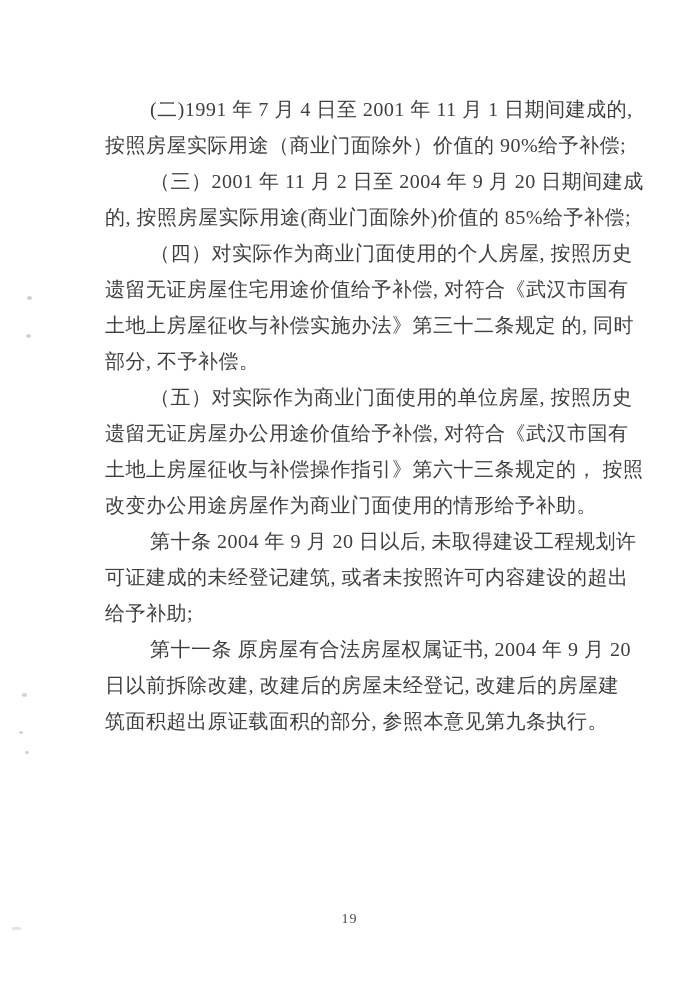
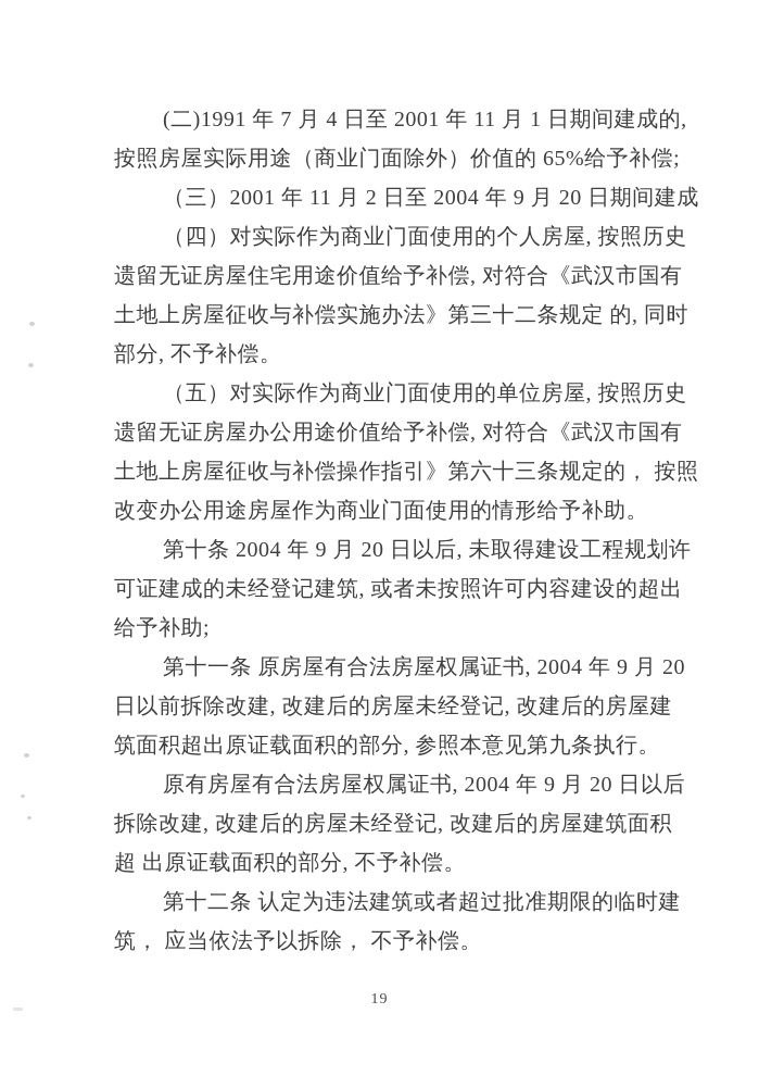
  (二)1991 年 7 月 4 日至 2001 年 11 月 1 日期间建成的,
- 按照房屋实际用途（商业门面除外）价值的 90%给予补偿;
+ 按照房屋实际用途（商业门面除外）价值的 65%给予补偿;
  （三）2001 年 11 月 2 日至 2004 年 9 月 20 日期间建成
- 的, 按照房屋实际用途(商业门面除外)价值的 85%给予补偿;
  （四）对实际作为商业门面使用的个人房屋, 按照历史
  遗留无证房屋住宅用途价值给予补偿, 对符合《武汉市国有
  土地上房屋征收与补偿实施办法》第三十二条规定 的, 同时
  部分, 不予补偿。
  （五）对实际作为商业门面使用的单位房屋, 按照历史
  遗留无证房屋办公用途价值给予补偿, 对符合《武汉市国有
  土地上房屋征收与补偿操作指引》第六十三条规定的， 按照
  改变办公用途房屋作为商业门面使用的情形给予补助。
  第十条 2004 年 9 月 20 日以后, 未取得建设工程规划许
  可证建成的未经登记建筑, 或者未按照许可内容建设的超出
  给予补助;
  第十一条 原房屋有合法房屋权属证书, 2004 年 9 月 20
  日以前拆除改建, 改建后的房屋未经登记, 改建后的房屋建
  筑面积超出原证载面积的部分, 参照本意见第九条执行。
+ 原有房屋有合法房屋权属证书, 2004 年 9 月 20 日以后
+ 拆除改建, 改建后的房屋未经登记, 改建后的房屋建筑面积
+ 超 出原证载面积的部分, 不予补偿。
+ 第十二条 认定为违法建筑或者超过批准期限的临时建
+ 筑， 应当依法予以拆除， 不予补偿。
  19
